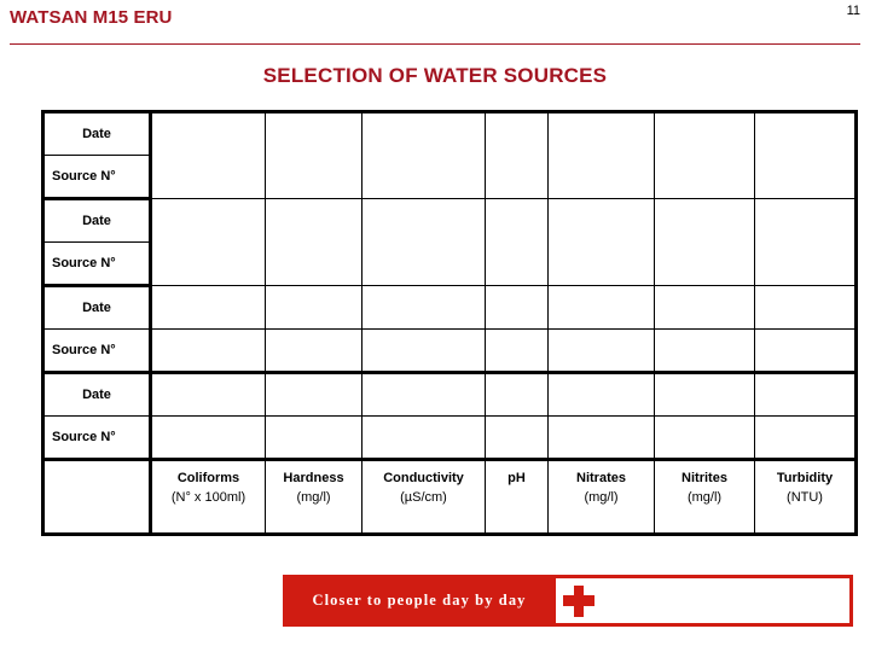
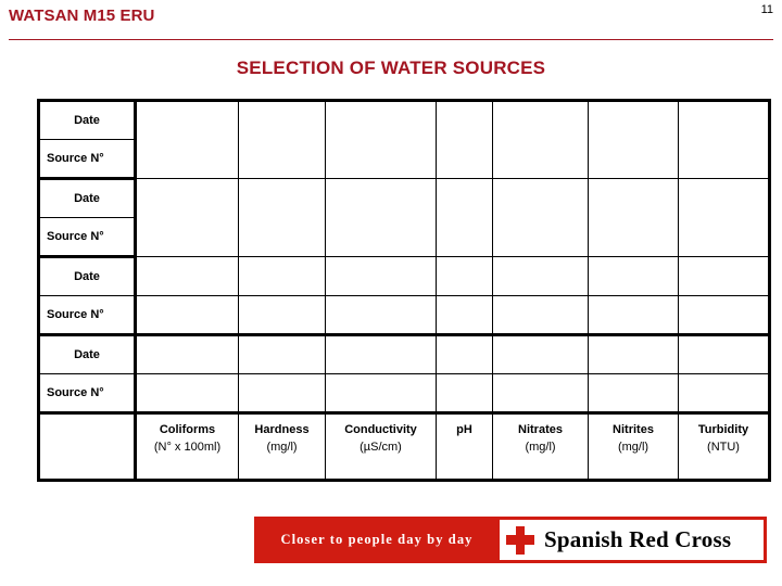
  WATSAN M15 ERU
  11
  SELECTION OF WATER SOURCES
  Date
  Source N°
  Date
  Source N°
  Date
  Source N°
  Date
  Source N°
  	Coliforms (N° x 100ml)	Hardness (mg/l)	Conductivity (µS/cm)	pH	Nitrates (mg/l)	Nitrites (mg/l)	Turbidity (NTU)
  Closer to people day by day
+ Spanish Red Cross
